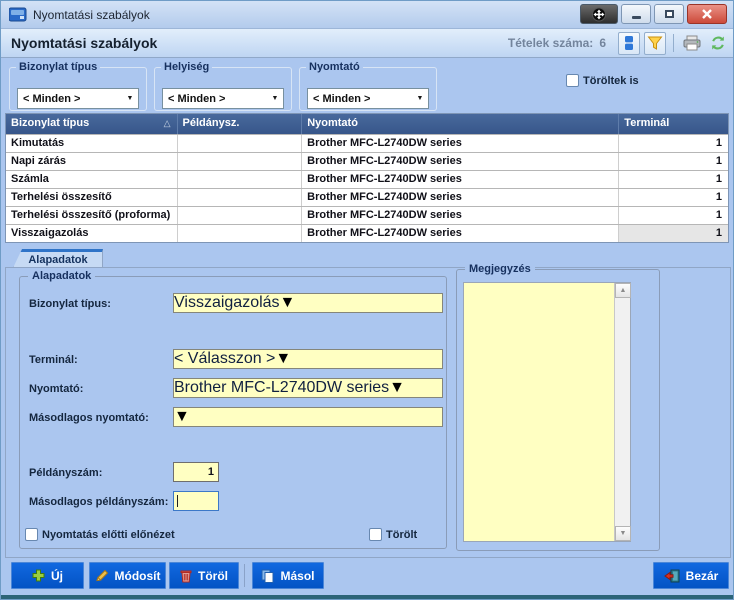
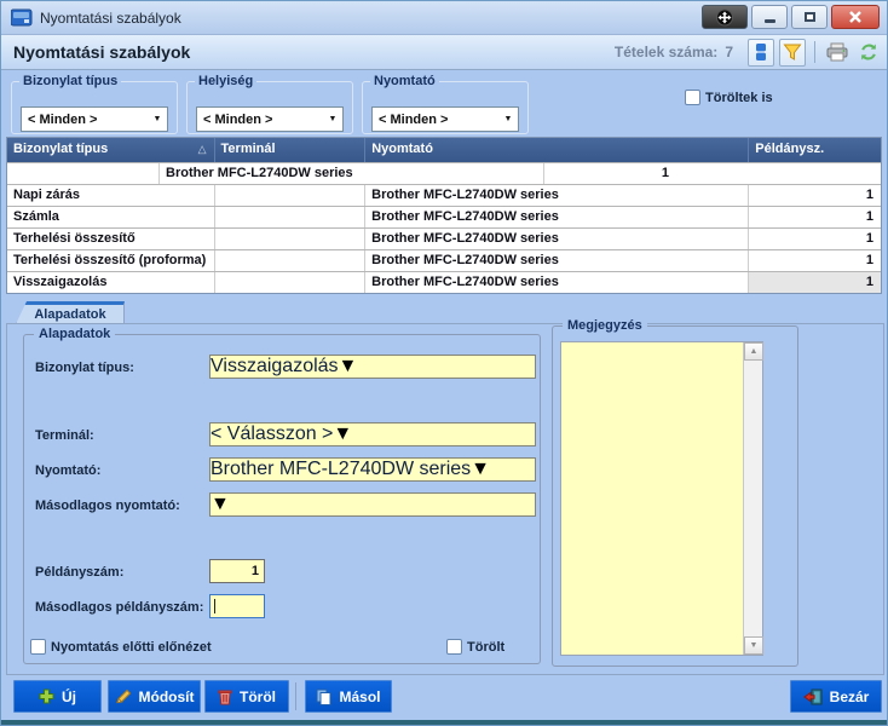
  Nyomtatási szabályok
  Nyomtatási szabályok
  Tételek száma:
- 6
+ 7
  Bizonylat típus
  < Minden >
  Helyiség
  < Minden >
  Nyomtató
  < Minden >
  Töröltek is
  Bizonylat típus
  △
- Példánysz.
+ Terminál
  Nyomtató
- Terminál
+ Példánysz.
- Kimutatás
  Brother MFC-L2740DW series
  1
  Napi zárás
  Brother MFC-L2740DW series
  1
  Számla
  Brother MFC-L2740DW series
  1
  Terhelési összesítő
  Brother MFC-L2740DW series
  1
  Terhelési összesítő (proforma)
  Brother MFC-L2740DW series
  1
  Visszaigazolás
  Brother MFC-L2740DW series
  1
  Alapadatok
  Alapadatok
  Bizonylat típus:
  Visszaigazolás
  ▼
  Terminál:
  < Válasszon >
  ▼
  Nyomtató:
  Brother MFC-L2740DW series
  ▼
  Másodlagos nyomtató:
  ▼
  Példányszám:
  1
  Másodlagos példányszám:
  Nyomtatás előtti előnézet
  Törölt
  Megjegyzés
  Új
  Módosít
  Töröl
  Másol
  Bezár
